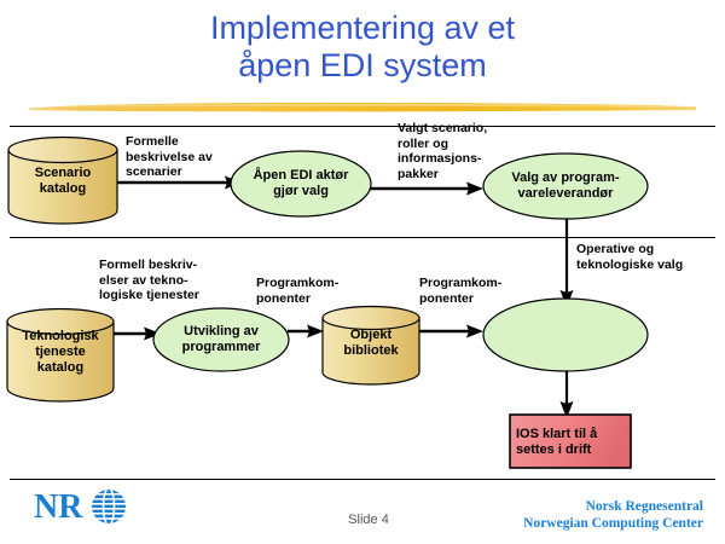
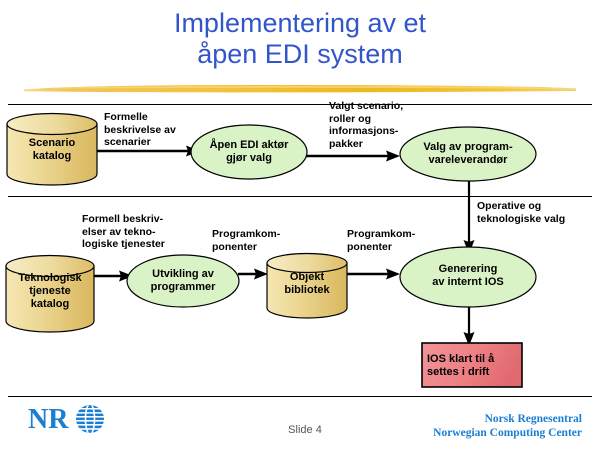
  Implementering av et
  åpen EDI system
  Scenario
  katalog
  Formelle
  beskrivelse av
  scenarier
  Åpen EDI aktør
  gjør valg
  Valgt scenario,
  roller og
  informasjons-
  pakker
  Valg av program-
  vareleverandør
  Operative og
  teknologiske valg
  Teknologisk
  tjeneste
  katalog
  Formell beskriv-
  elser av tekno-
  logiske tjenester
  Utvikling av
  programmer
  Programkom-
  ponenter
  Objekt
  bibliotek
  Programkom-
  ponenter
+ Generering
+ av internt IOS
  IOS klart til å
  settes i drift
  NR
  Slide 4
  Norsk Regnesentral
  Norwegian Computing Center
